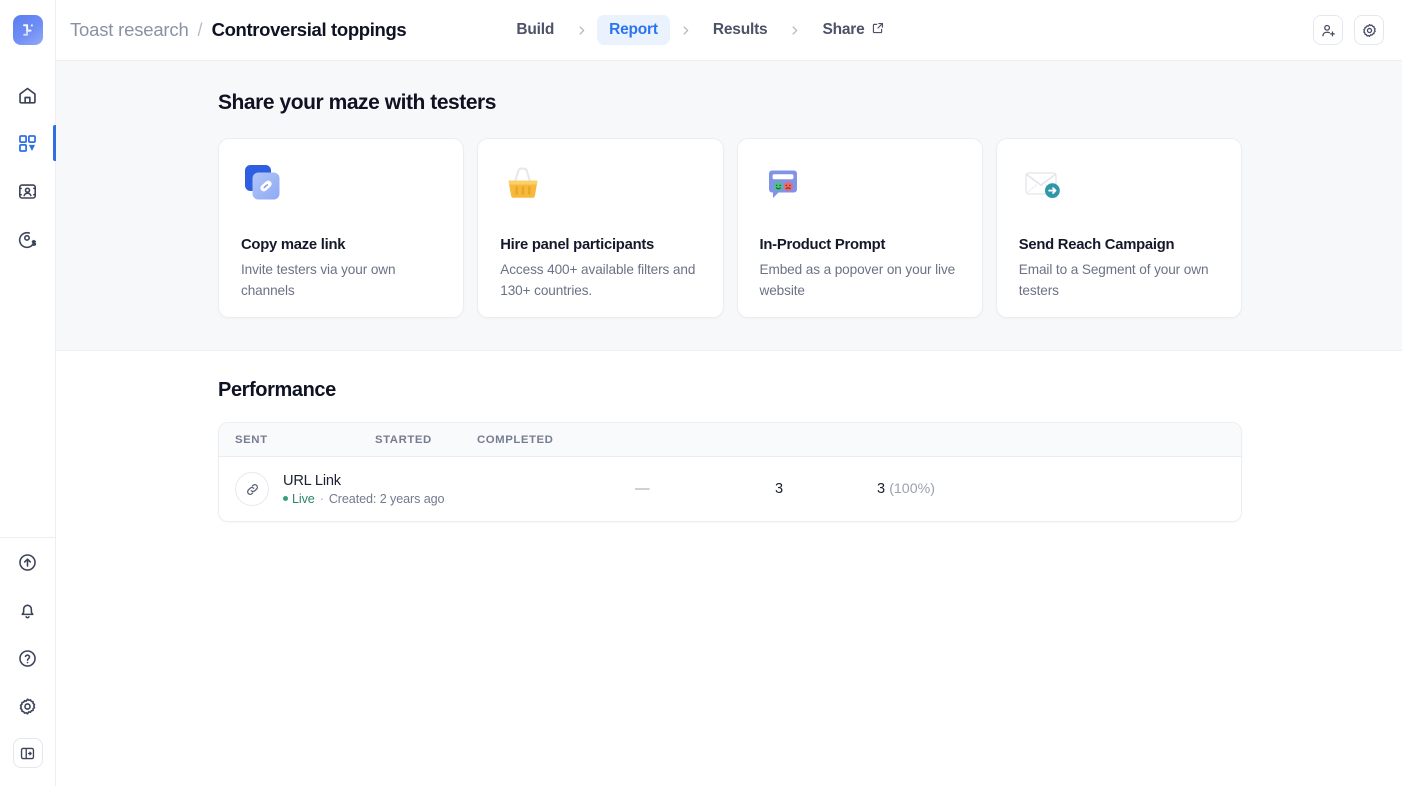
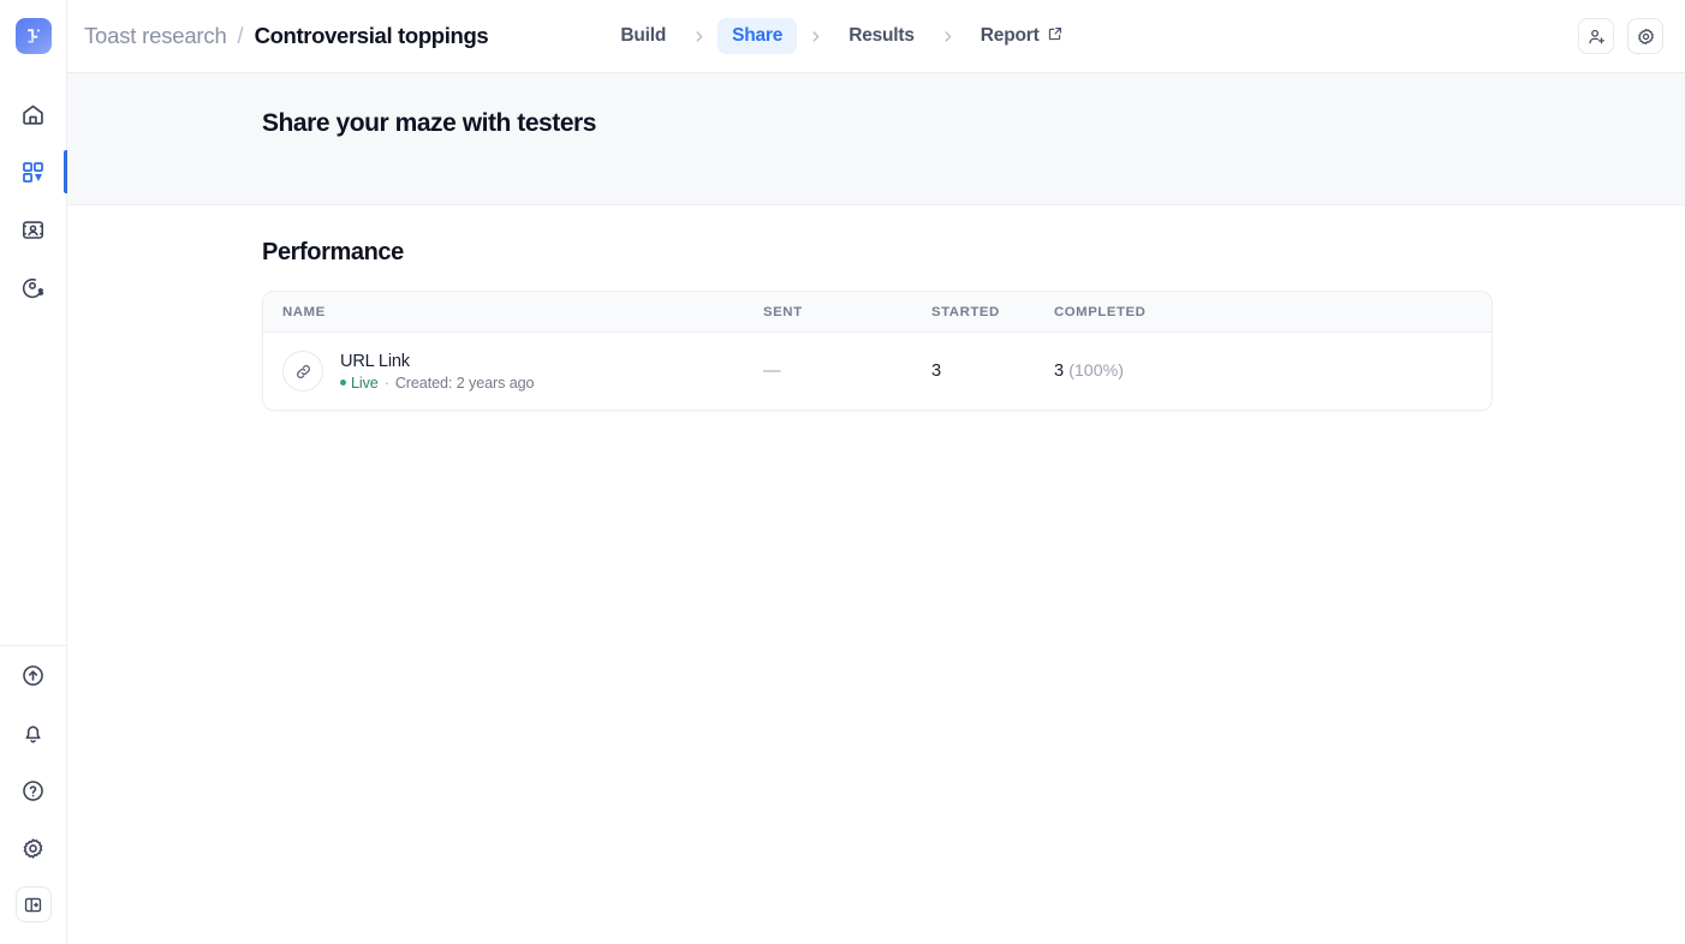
  Toast research
  /
  Controversial toppings
  Build
- Report
+ Share
  Results
- Share
+ Report
  Share your maze with testers
- Copy maze link
- Invite testers via your own channels
- Hire panel participants
- Access 400+ available filters and 130+ countries.
- In-Product Prompt
- Embed as a popover on your live website
- Send Reach Campaign
- Email to a Segment of your own testers
  Performance
+ NAME
  SENT
  STARTED
  COMPLETED
  URL Link
  Live
  ·
  Created: 2 years ago
  —
  3
  3 (100%)
